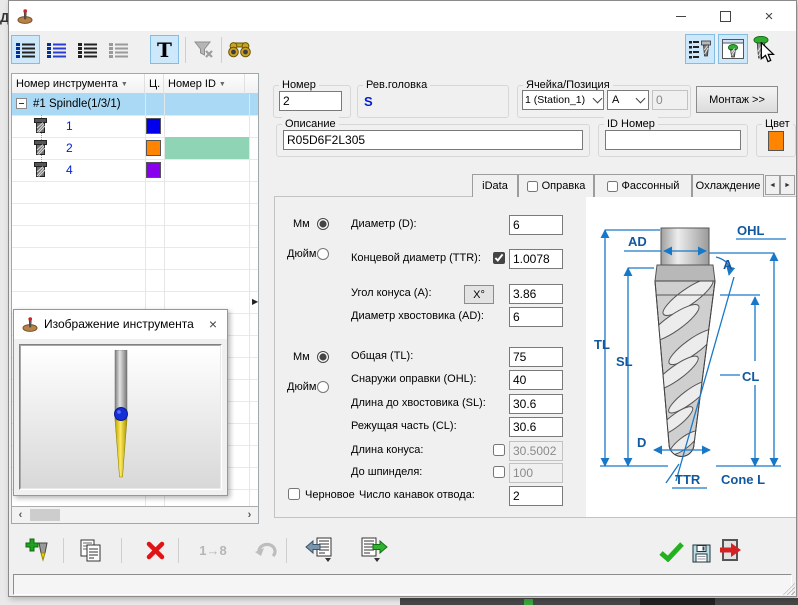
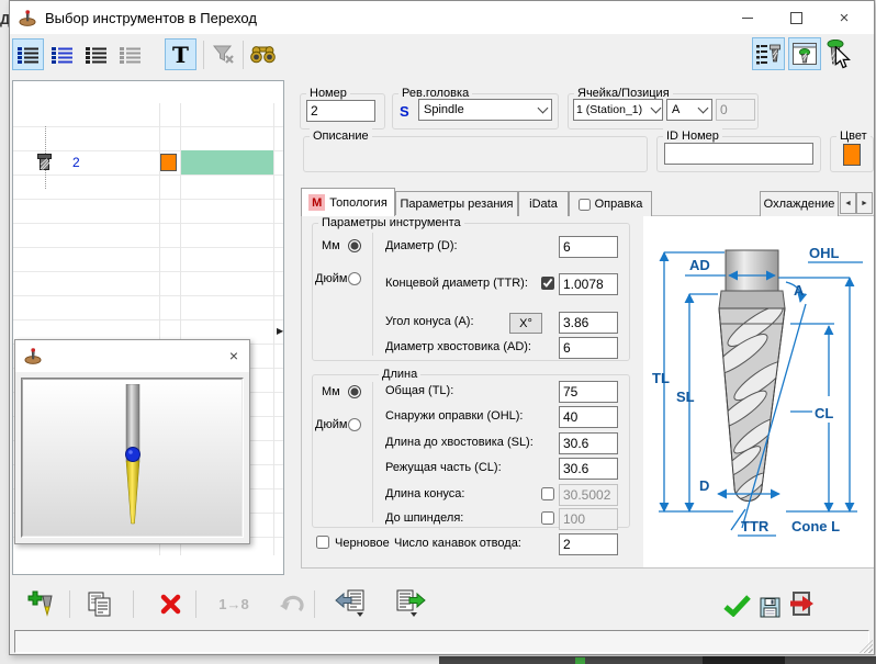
  Д
+ Выбор инструментов в Переход
  ×
  T
- Номер инструмента
- Ц.
- Номер ID
- #1 Spindle(1/3/1)
- 1
  2
- 4
- ‹
- ›
  ▶
- Изображение инструмента
  ×
  Номер
  2
  Рев.головка
  S
+ Spindle
  Ячейка/Позиция
  1 (Station_1)
  A
  0
- Монтаж >>
  Описание
- R05D6F2L305
  ID Номер
  Цвет
+ M
+ Топология
+ Параметры резания
  iData
  Оправка
- Фассонный
  Охлаждение
+ Параметры инструмента
  Мм
  Дюйм
  Диаметр (D):
  6
  Концевой диаметр (TTR):
  1.0078
  Угол конуса (A):
  X°
  3.86
  Диаметр хвостовика (AD):
  6
+ Длина
  Мм
  Дюйм
  Общая (TL):
  75
  Снаружи оправки (OHL):
  40
  Длина до хвостовика (SL):
  30.6
  Режущая часть (CL):
  30.6
  Длина конуса:
  30.5002
  До шпинделя:
  100
  Черновое
  Число канавок отвода:
  2
  TL
  SL
  AD
  OHL
  A
  CL
  D
  TTR
  Cone L
  1→8
